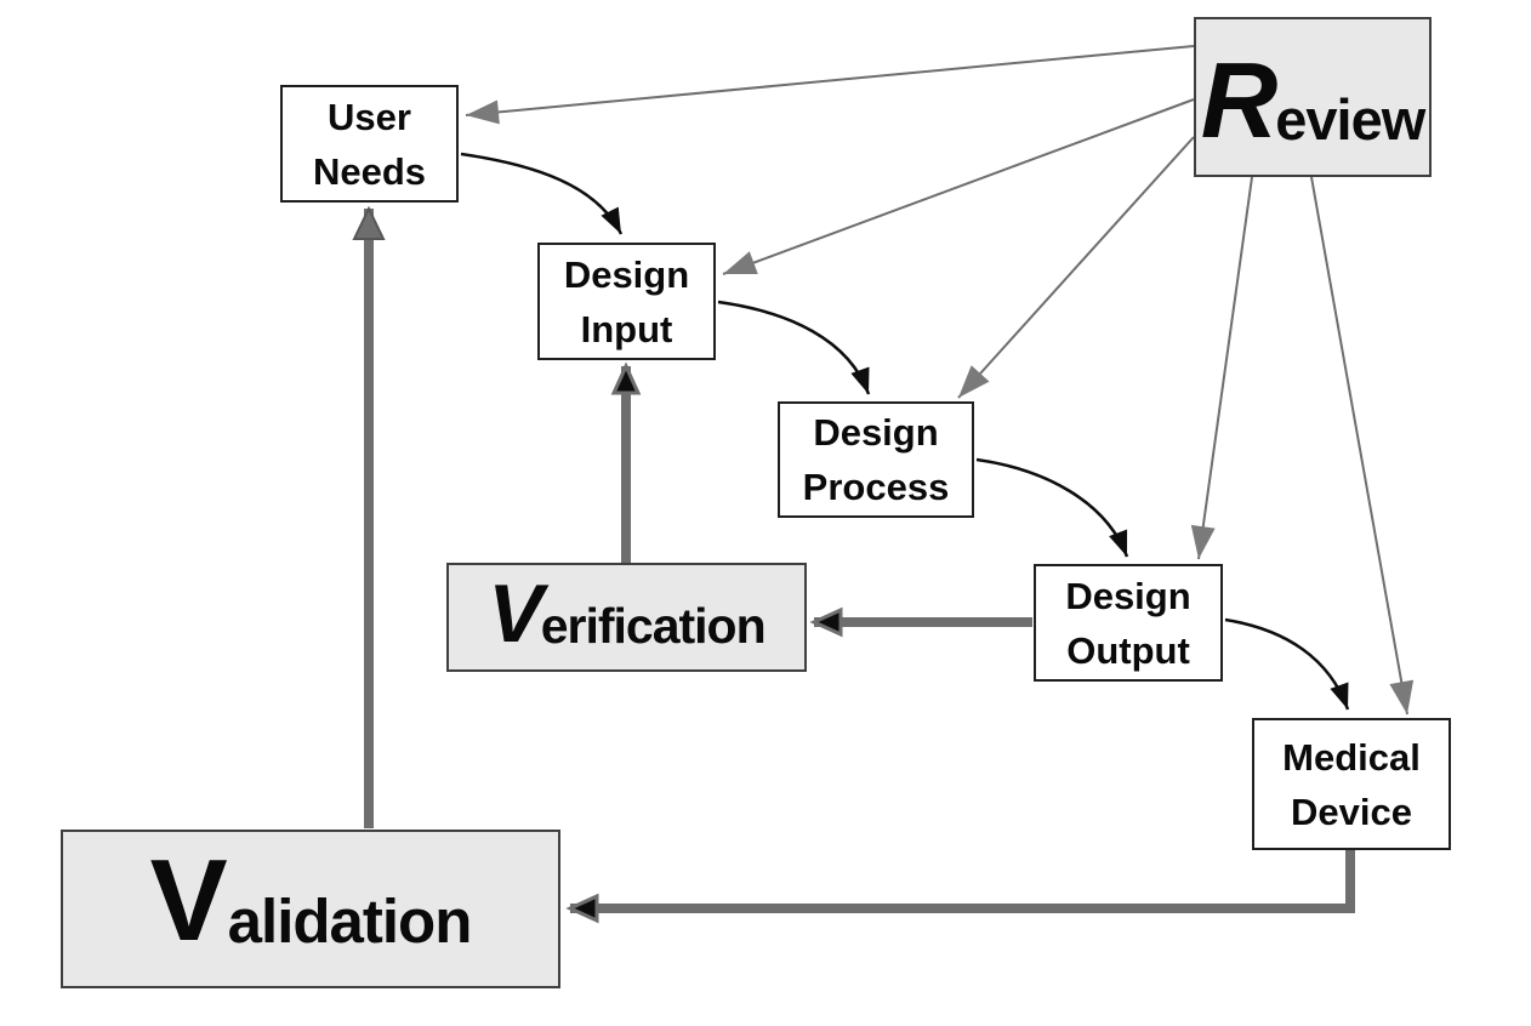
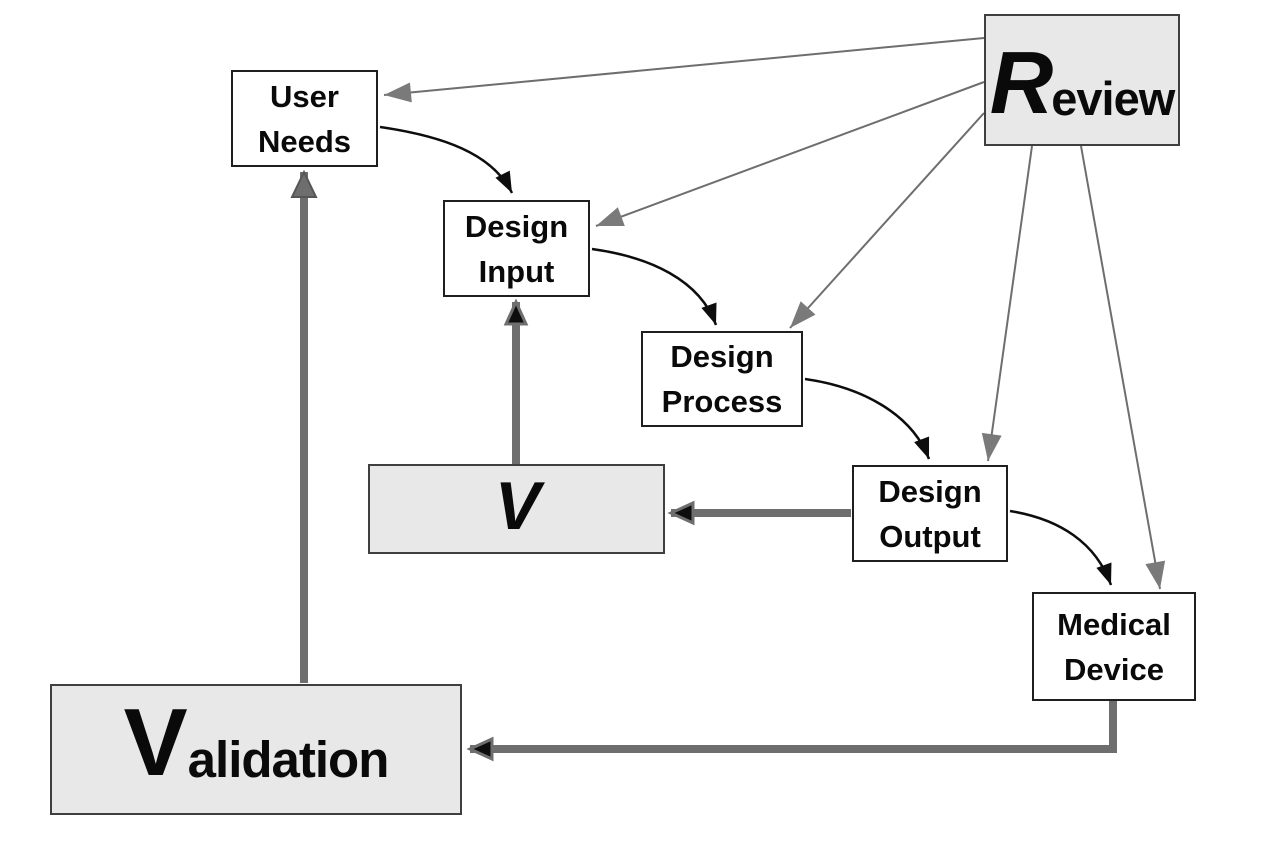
  User
  Needs
  Design
  Input
  Design
  Process
  Design
  Output
  Medical
  Device
  R
  eview
  V
- erification
  V
  alidation
